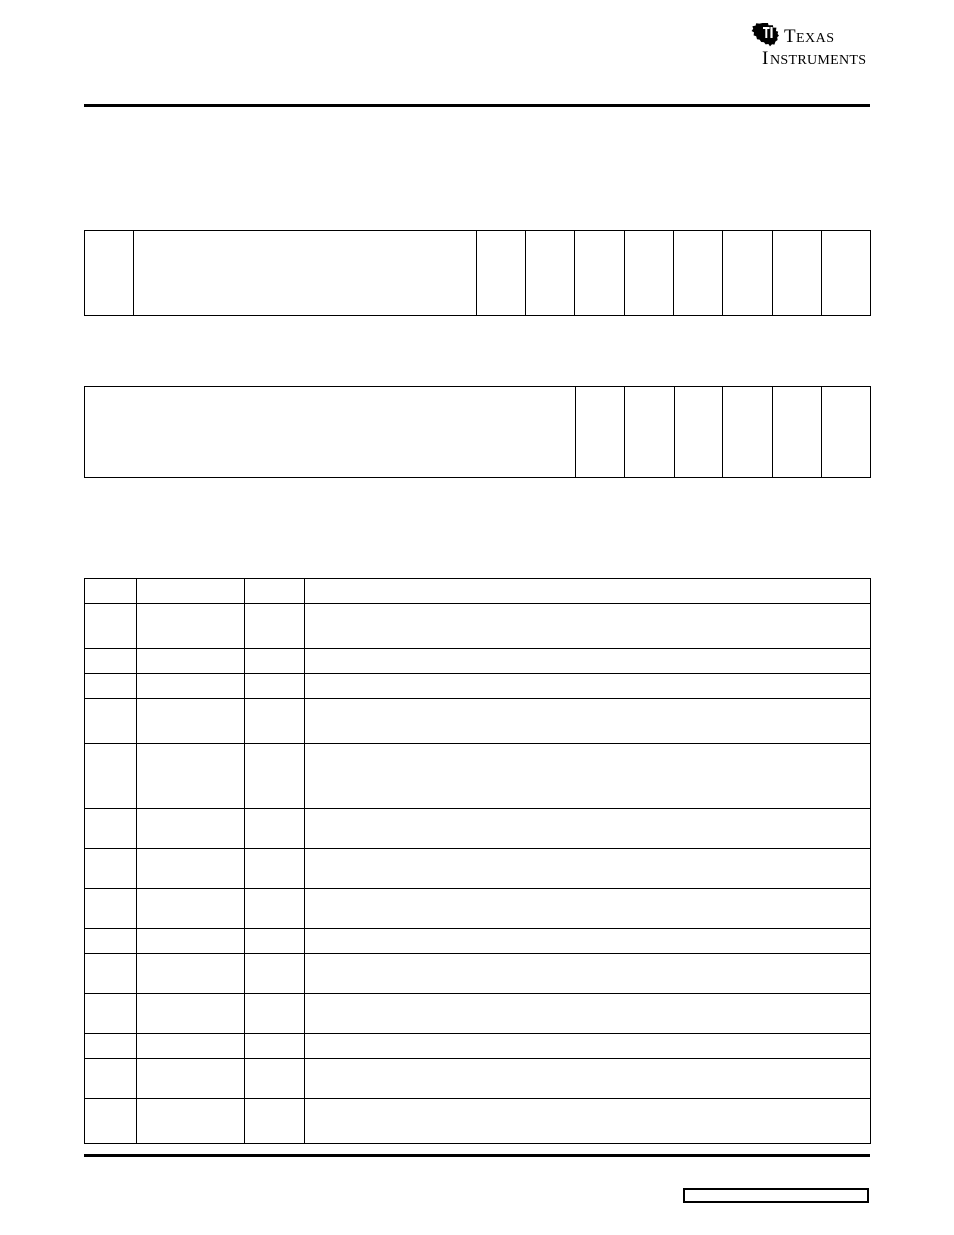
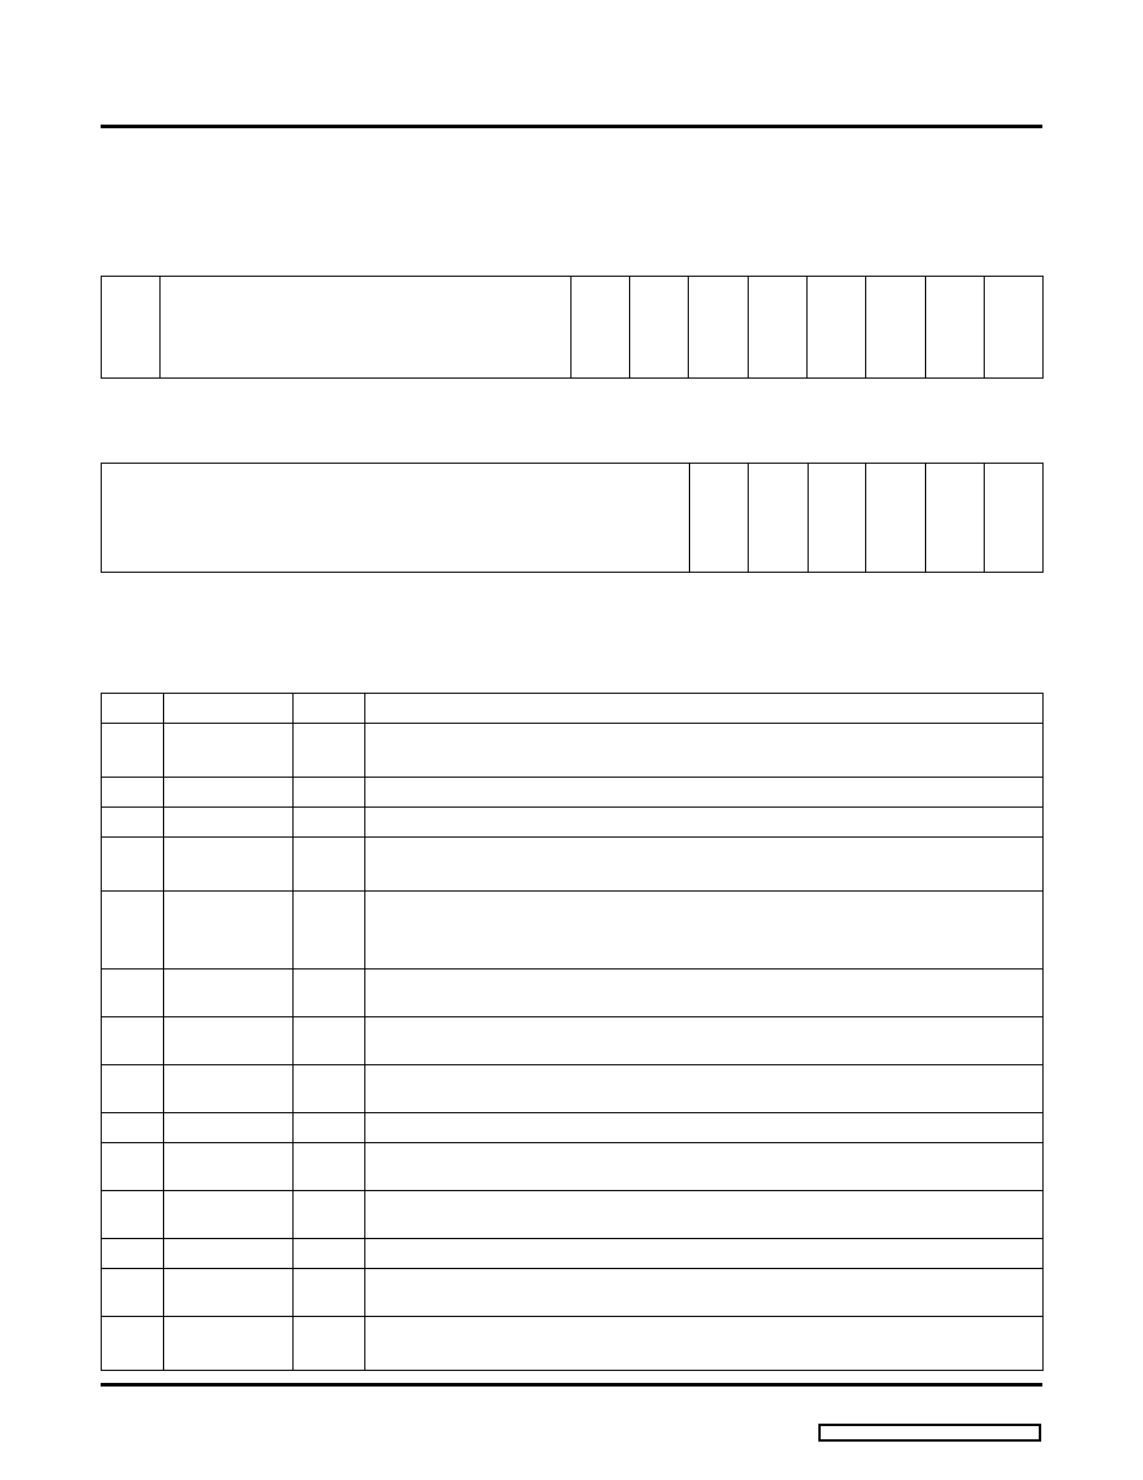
- T
- EXAS
- I
- NSTRUMENTS
